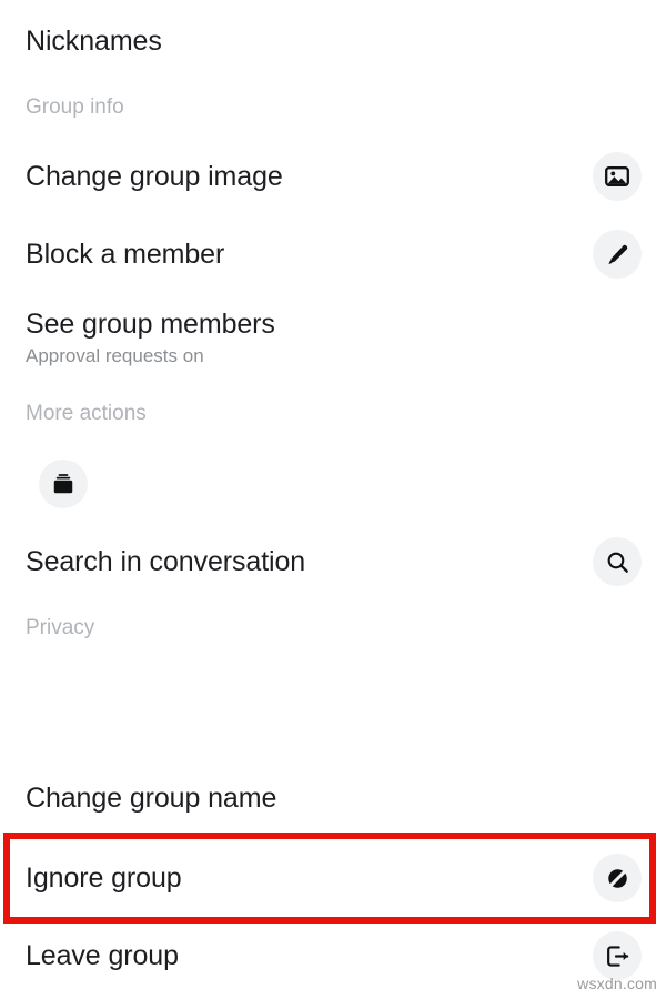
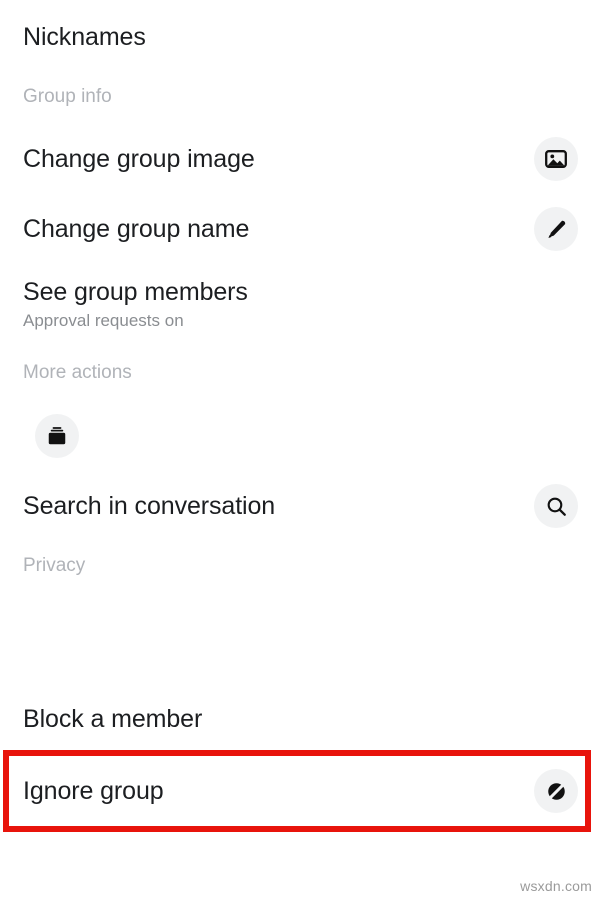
  Nicknames
  Group info
  Change group image
- Block a member
+ Change group name
  See group members
  Approval requests on
  More actions
  Search in conversation
  Privacy
- Change group name
+ Block a member
  Ignore group
- Leave group
  wsxdn.com
